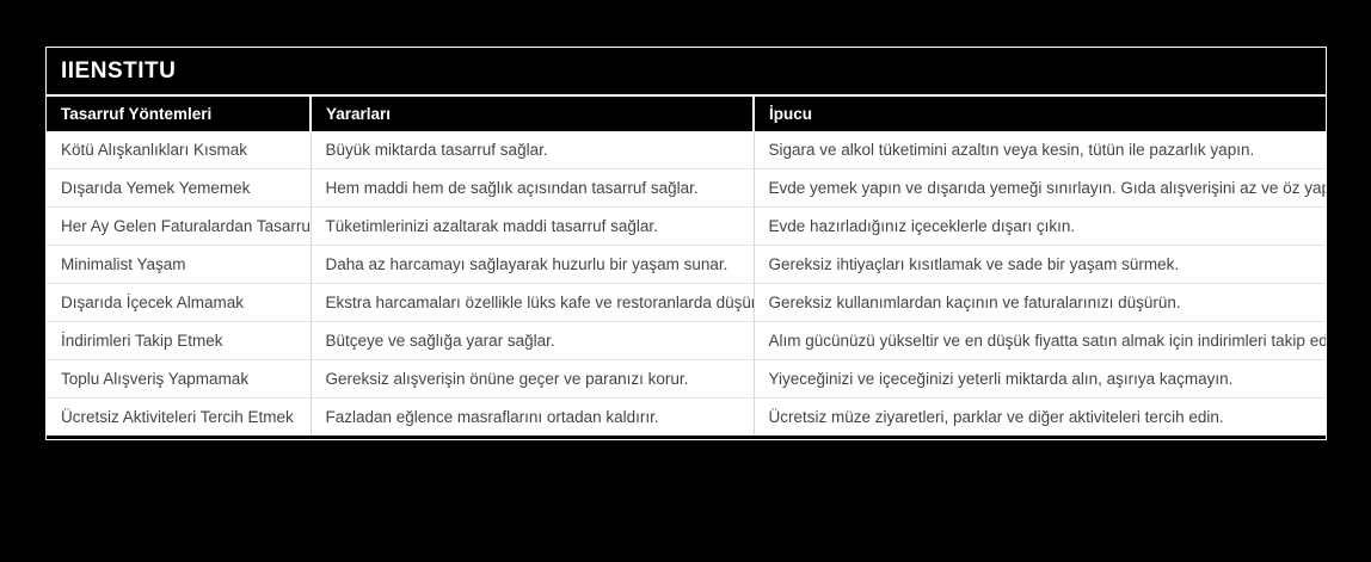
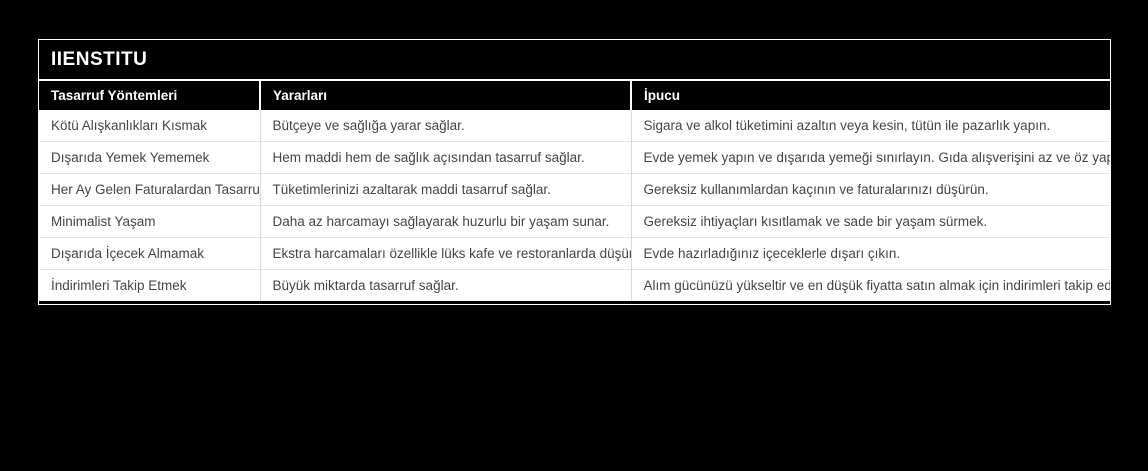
  IIENSTITU
  Tasarruf Yöntemleri	Yararları	İpucu
- Kötü Alışkanlıkları Kısmak	Büyük miktarda tasarruf sağlar.	Sigara ve alkol tüketimini azaltın veya kesin, tütün ile pazarlık yapın.
+ Kötü Alışkanlıkları Kısmak	Bütçeye ve sağlığa yarar sağlar.	Sigara ve alkol tüketimini azaltın veya kesin, tütün ile pazarlık yapın.
  Dışarıda Yemek Yememek	Hem maddi hem de sağlık açısından tasarruf sağlar.	Evde yemek yapın ve dışarıda yemeği sınırlayın. Gıda alışverişini az ve öz ya
- Her Ay Gelen Faturalardan Tasarru	Tüketimlerinizi azaltarak maddi tasarruf sağlar.	Evde hazırladığınız içeceklerle dışarı çıkın.
+ Her Ay Gelen Faturalardan Tasarru	Tüketimlerinizi azaltarak maddi tasarruf sağlar.	Gereksiz kullanımlardan kaçının ve faturalarınızı düşürün.
  Minimalist Yaşam	Daha az harcamayı sağlayarak huzurlu bir yaşam sunar.	Gereksiz ihtiyaçları kısıtlamak ve sade bir yaşam sürmek.
- Dışarıda İçecek Almamak	Ekstra harcamaları özellikle lüks kafe ve restoranlarda düşü	Gereksiz kullanımlardan kaçının ve faturalarınızı düşürün.
+ Dışarıda İçecek Almamak	Ekstra harcamaları özellikle lüks kafe ve restoranlarda düşü	Evde hazırladığınız içeceklerle dışarı çıkın.
- İndirimleri Takip Etmek	Bütçeye ve sağlığa yarar sağlar.	Alım gücünüzü yükseltir ve en düşük fiyatta satın almak için indirimleri takip ed
+ İndirimleri Takip Etmek	Büyük miktarda tasarruf sağlar.	Alım gücünüzü yükseltir ve en düşük fiyatta satın almak için indirimleri takip ed
- Toplu Alışveriş Yapmamak	Gereksiz alışverişin önüne geçer ve paranızı korur.	Yiyeceğinizi ve içeceğinizi yeterli miktarda alın, aşırıya kaçmayın.
- Ücretsiz Aktiviteleri Tercih Etmek	Fazladan eğlence masraflarını ortadan kaldırır.	Ücretsiz müze ziyaretleri, parklar ve diğer aktiviteleri tercih edin.
